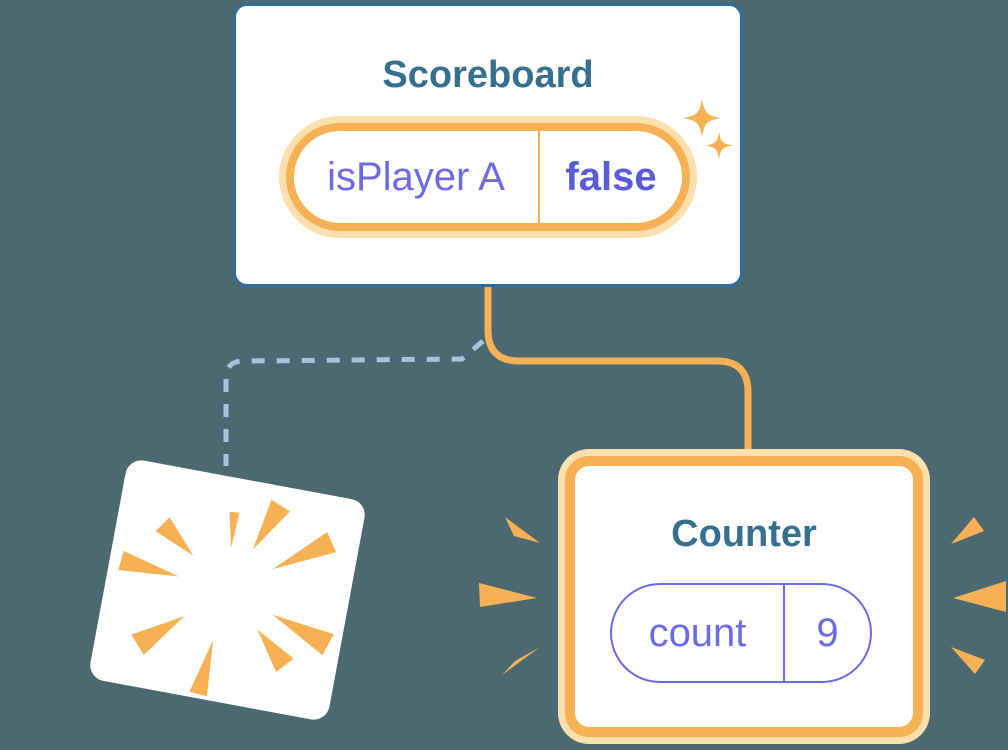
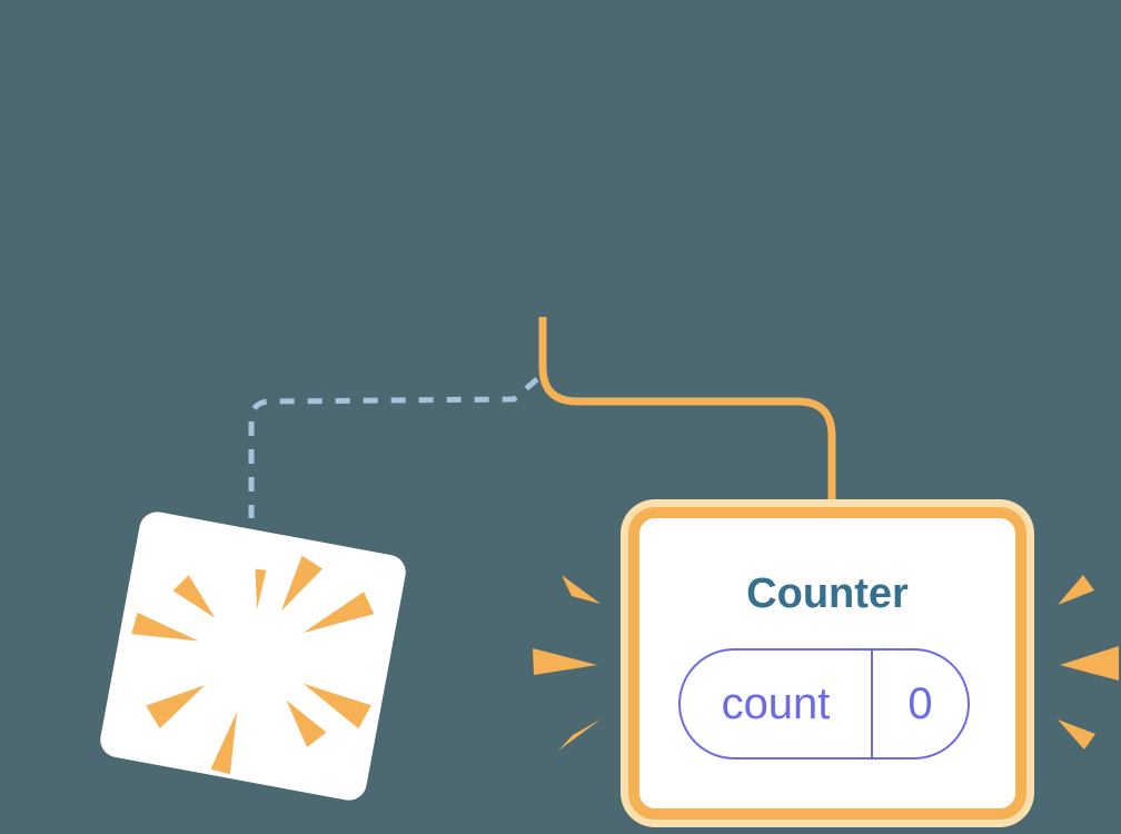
- Scoreboard
- isPlayer A
- false
  Counter
  count
- 9
+ 0
